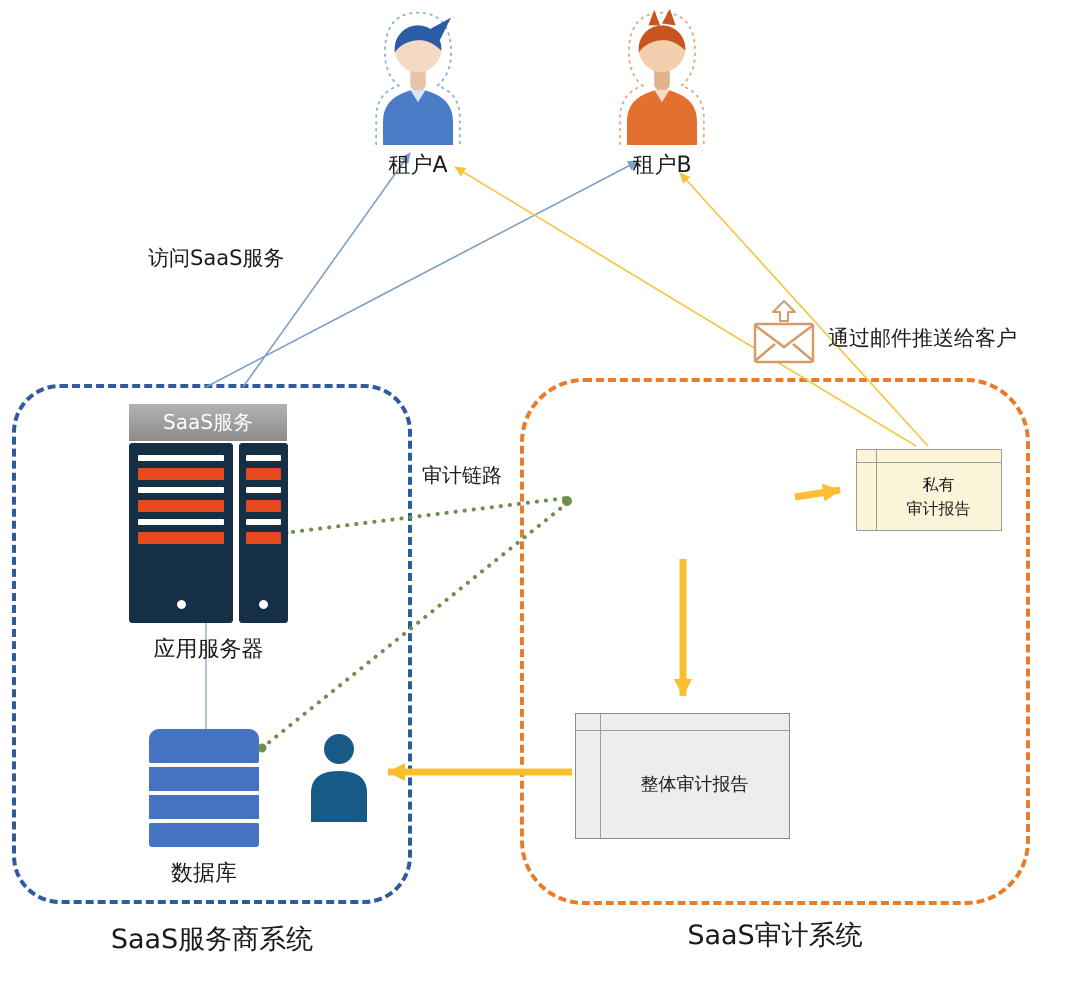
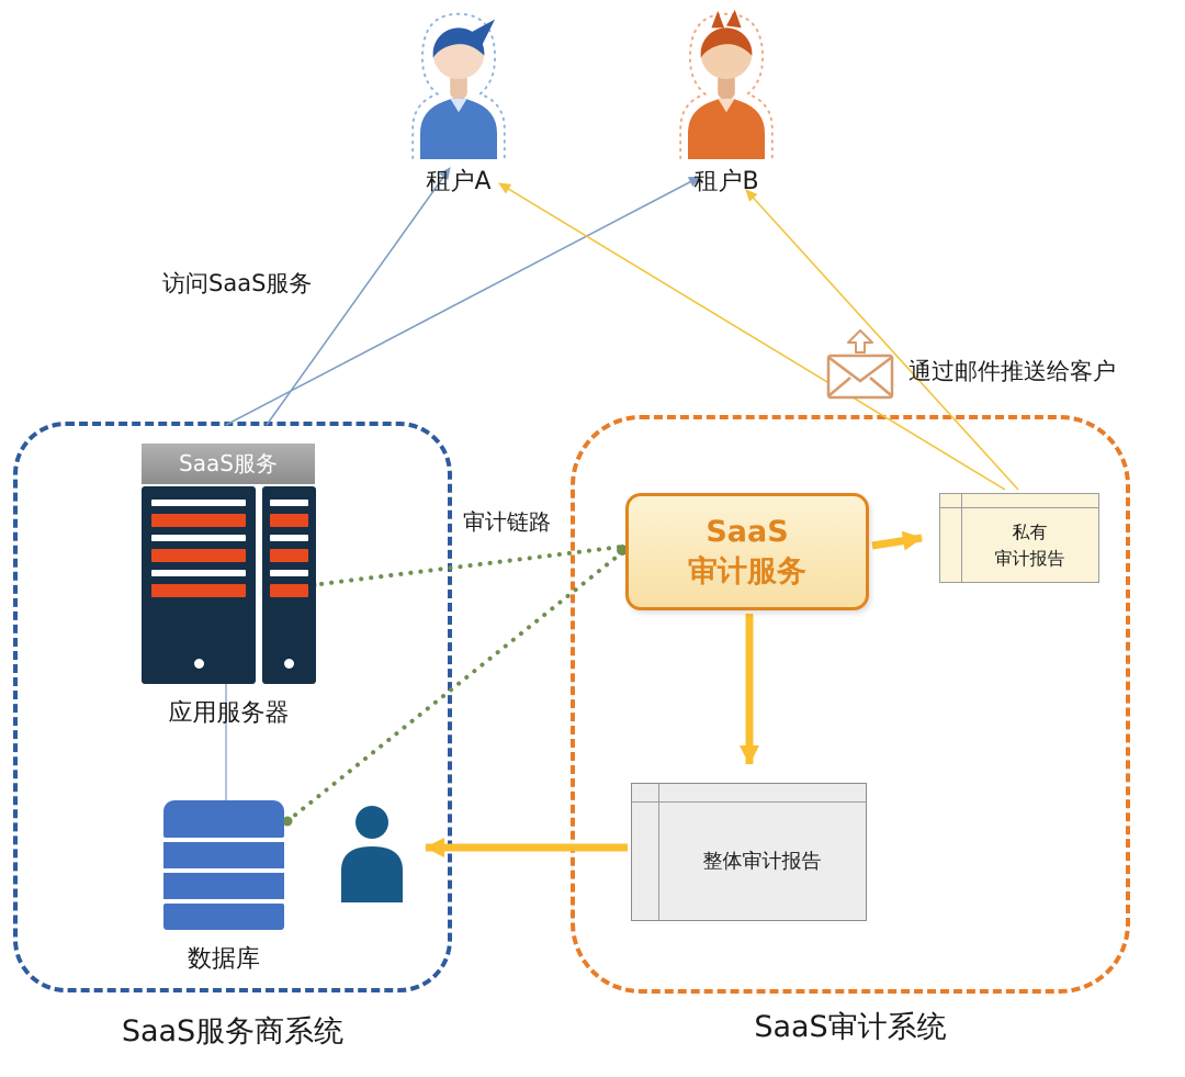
  租户A
  租户B
  访问SaaS服务
  审计链路
  通过邮件推送给客户
  SaaS服务
  应用服务器
  数据库
+ SaaS
+ 审计服务
  私有
  审计报告
  整体审计报告
  SaaS服务商系统
  SaaS审计系统
